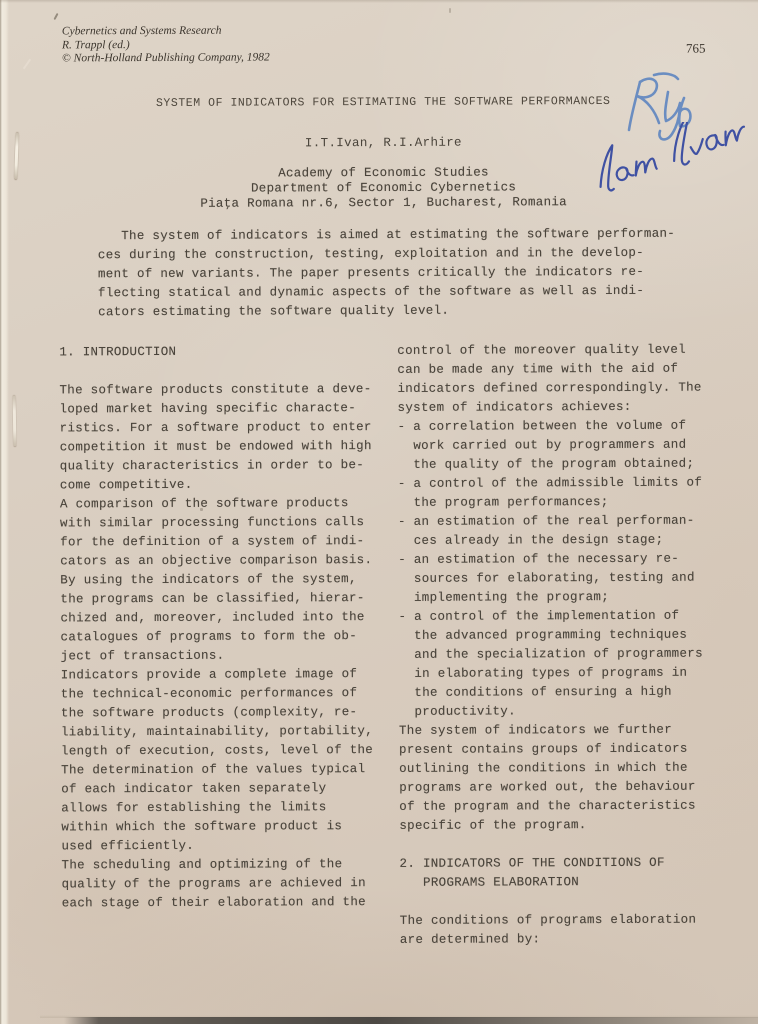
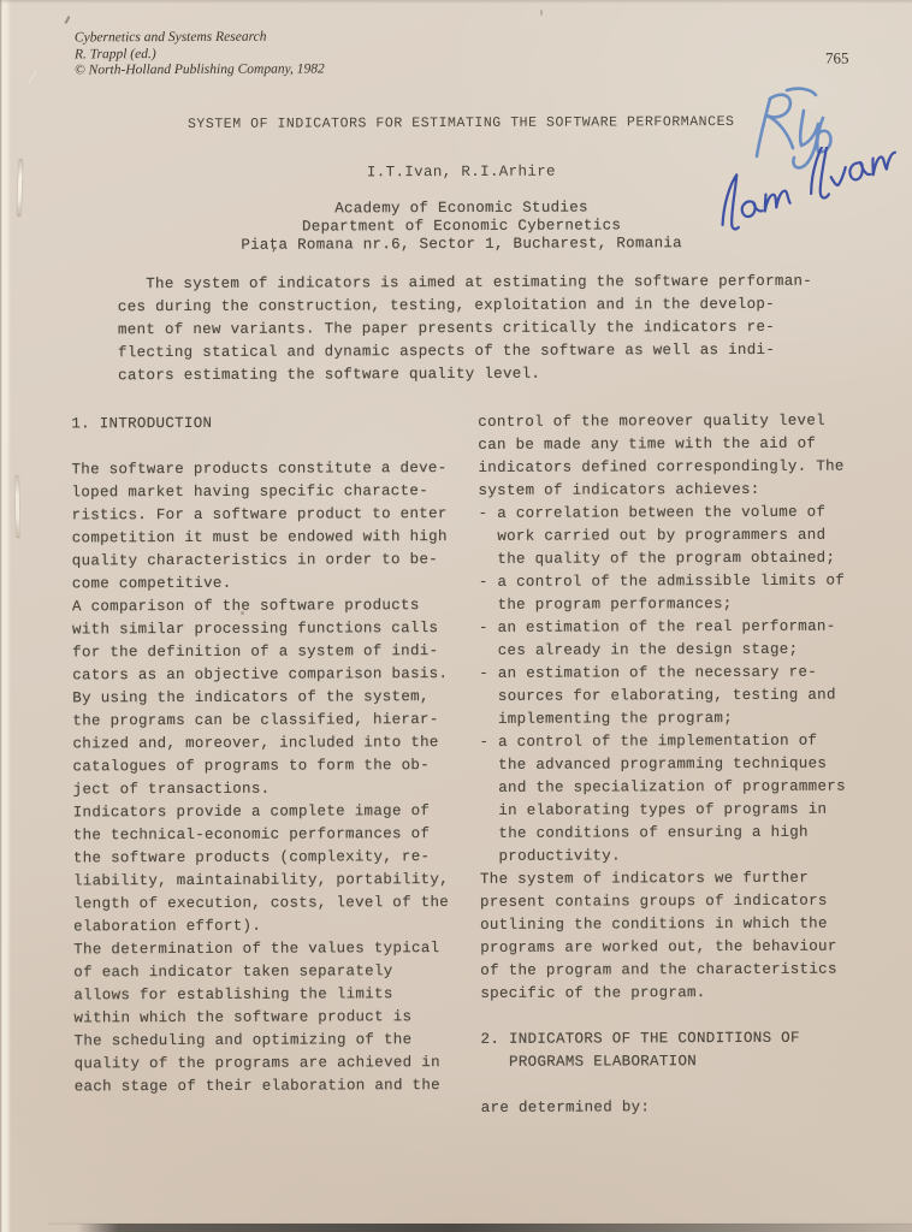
  Cybernetics and Systems Research
  R. Trappl (ed.)
  © North-Holland Publishing Company, 1982
  765
  SYSTEM OF INDICATORS FOR ESTIMATING THE SOFTWARE PERFORMANCES
  I.T.Ivan, R.I.Arhire
  Academy of Economic Studies
  Department of Economic Cybernetics
  Piaţa Romana nr.6, Sector 1, Bucharest, Romania
  The system of indicators is aimed at estimating the software performan-
  ces during the construction, testing, exploitation and in the develop-
  ment of new variants. The paper presents critically the indicators re-
  flecting statical and dynamic aspects of the software as well as indi-
  cators estimating the software quality level.
  1. INTRODUCTION
  The software products constitute a deve-
  loped market having specific characte-
  ristics. For a software product to enter
  competition it must be endowed with high
  quality characteristics in order to be-
  come competitive.
  A comparison of the software products
  with similar processing functions calls
  for the definition of a system of indi-
  cators as an objective comparison basis.
  By using the indicators of the system,
  the programs can be classified, hierar-
  chized and, moreover, included into the
  catalogues of programs to form the ob-
  ject of transactions.
  Indicators provide a complete image of
  the technical-economic performances of
  the software products (complexity, re-
  liability, maintainability, portability,
  length of execution, costs, level of the
+ elaboration effort).
  The determination of the values typical
  of each indicator taken separately
  allows for establishing the limits
  within which the software product is
- used efficiently.
  The scheduling and optimizing of the
  quality of the programs are achieved in
  each stage of their elaboration and the
  control of the moreover quality level
  can be made any time with the aid of
  indicators defined correspondingly. The
  system of indicators achieves:
  - a correlation between the volume of
  work carried out by programmers and
  the quality of the program obtained;
  - a control of the admissible limits of
  the program performances;
  - an estimation of the real performan-
  ces already in the design stage;
  - an estimation of the necessary re-
  sources for elaborating, testing and
  implementing the program;
  - a control of the implementation of
  the advanced programming techniques
  and the specialization of programmers
  in elaborating types of programs in
  the conditions of ensuring a high
  productivity.
  The system of indicators we further
  present contains groups of indicators
  outlining the conditions in which the
  programs are worked out, the behaviour
  of the program and the characteristics
  specific of the program.
  2. INDICATORS OF THE CONDITIONS OF
  PROGRAMS ELABORATION
- The conditions of programs elaboration
  are determined by:
